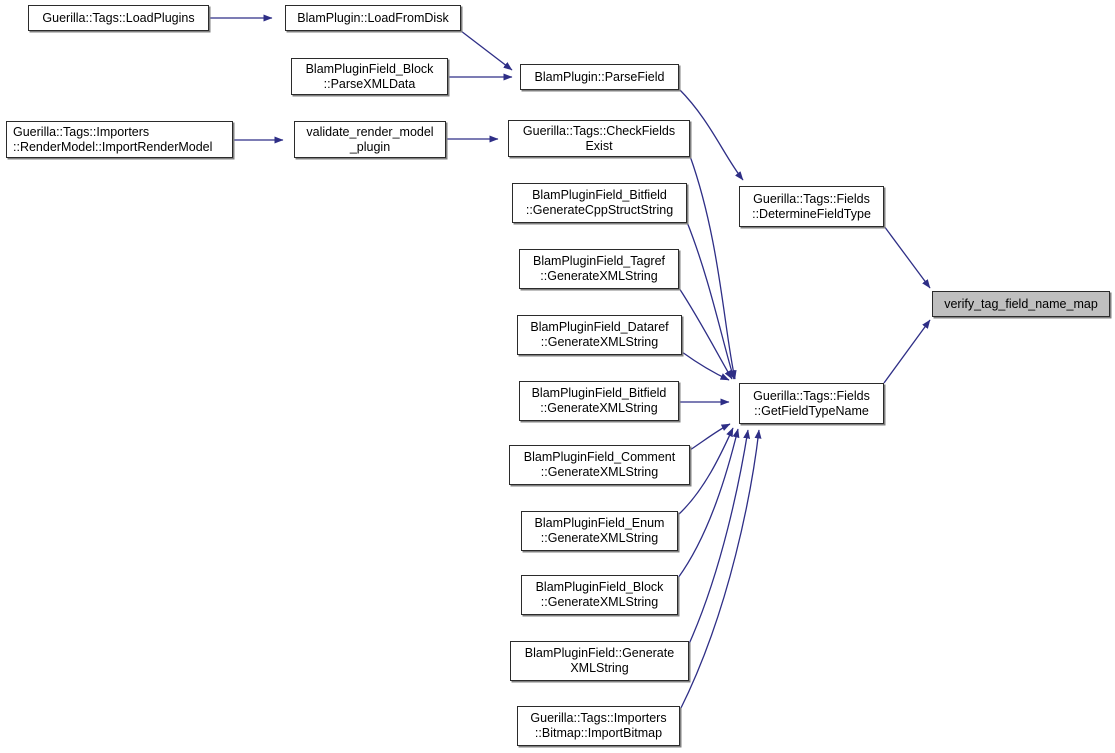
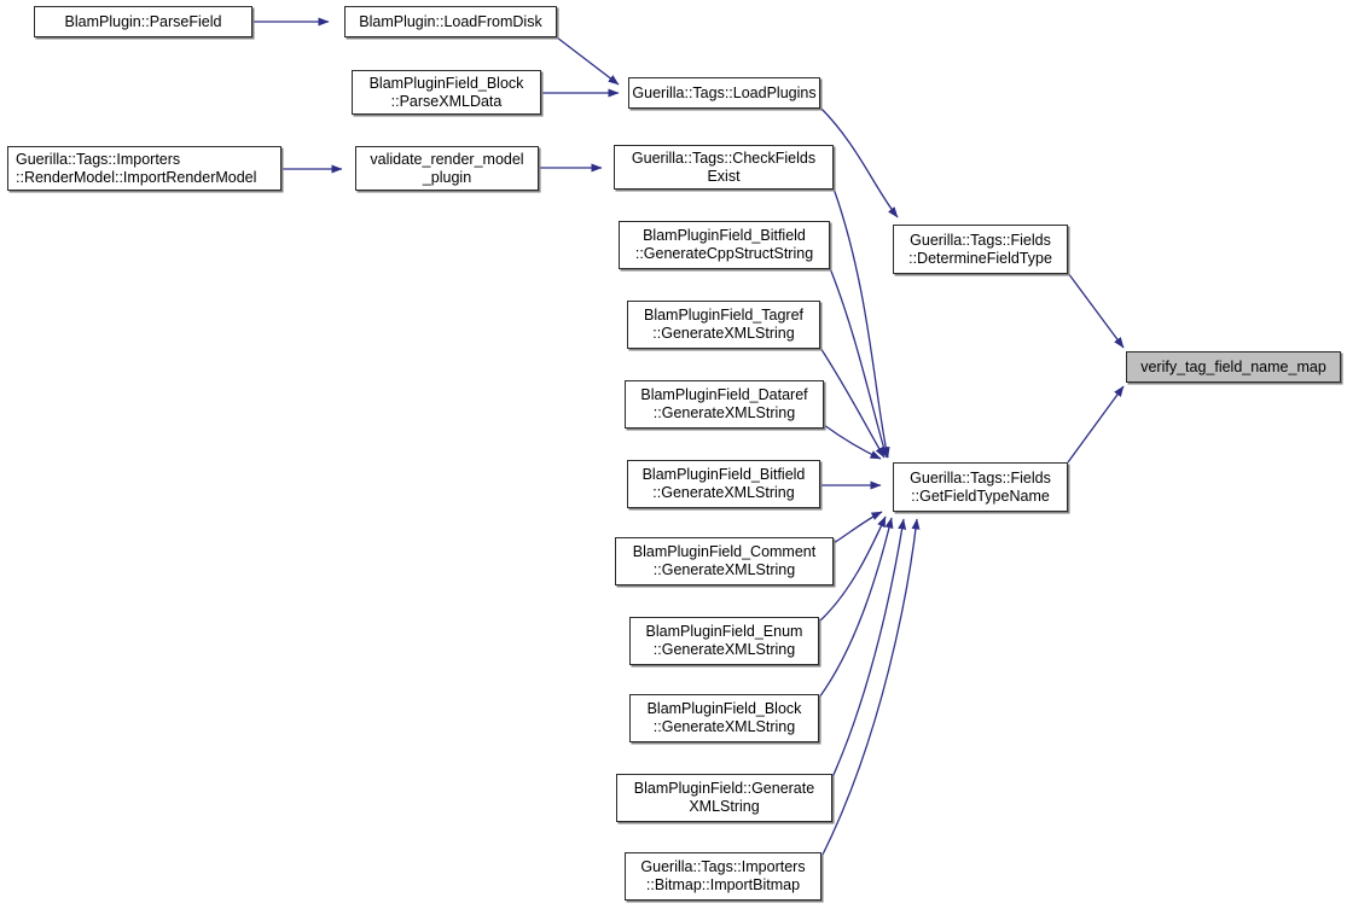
- Guerilla::Tags::LoadPlugins
+ BlamPlugin::ParseField
  Guerilla::Tags::Importers
  ::RenderModel::ImportRenderModel
  BlamPlugin::LoadFromDisk
  BlamPluginField_Block
  ::ParseXMLData
  validate_render_model
  _plugin
- BlamPlugin::ParseField
+ Guerilla::Tags::LoadPlugins
  Guerilla::Tags::CheckFields
  Exist
  BlamPluginField_Bitfield
  ::GenerateCppStructString
  BlamPluginField_Tagref
  ::GenerateXMLString
  BlamPluginField_Dataref
  ::GenerateXMLString
  BlamPluginField_Bitfield
  ::GenerateXMLString
  BlamPluginField_Comment
  ::GenerateXMLString
  BlamPluginField_Enum
  ::GenerateXMLString
  BlamPluginField_Block
  ::GenerateXMLString
  BlamPluginField::Generate
  XMLString
  Guerilla::Tags::Importers
  ::Bitmap::ImportBitmap
  Guerilla::Tags::Fields
  ::DetermineFieldType
  Guerilla::Tags::Fields
  ::GetFieldTypeName
  verify_tag_field_name_map
